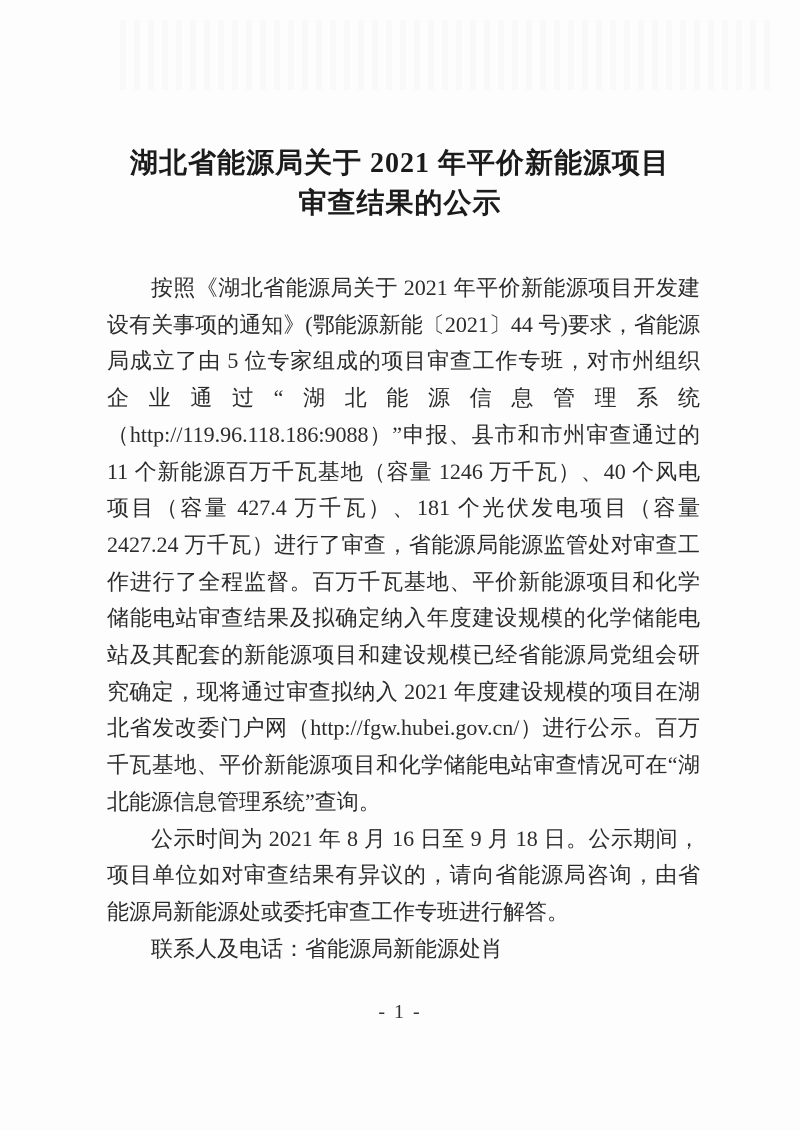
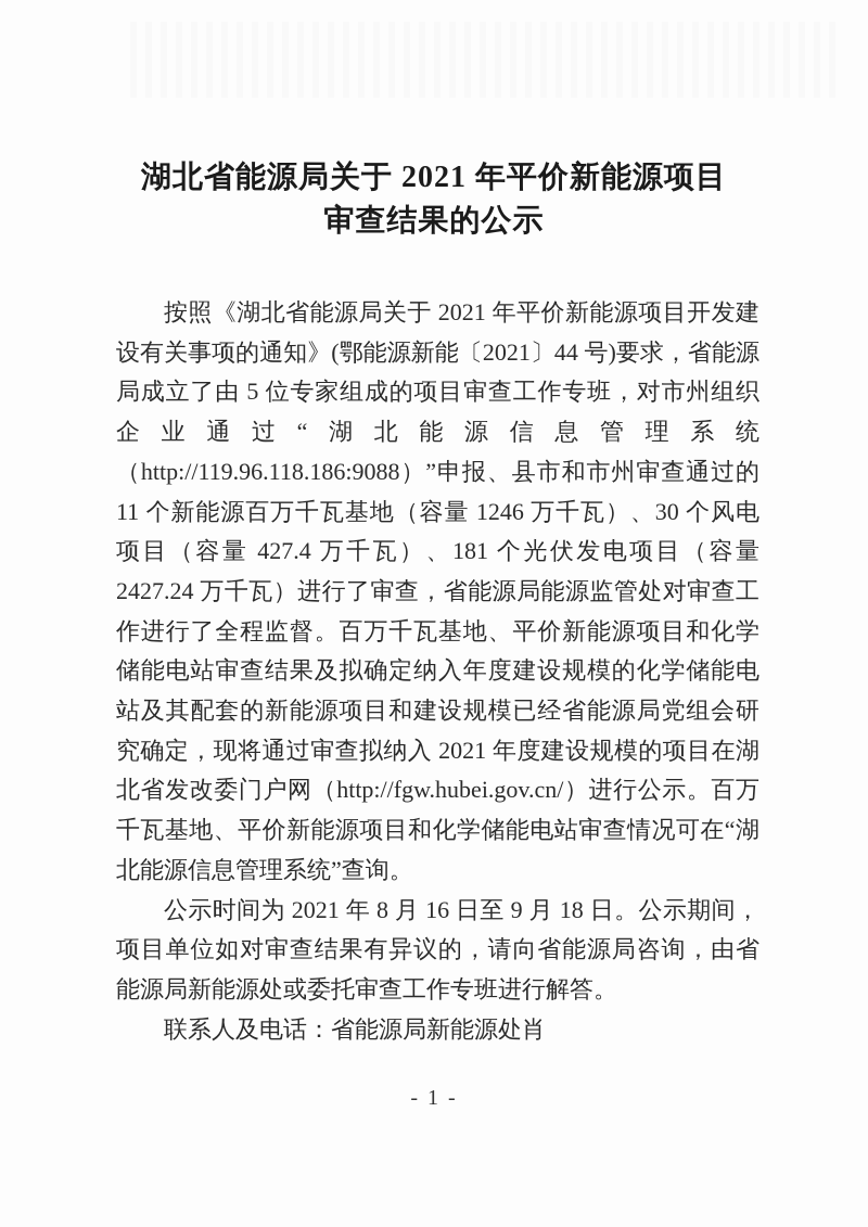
  湖北省能源局关于 2021 年平价新能源项目
  审查结果的公示
- 按照《湖北省能源局关于 2021 年平价新能源项目开发建设有关事项的通知》(鄂能源新能〔2021〕44 号)要求，省能源局成立了由 5 位专家组成的项目审查工作专班，对市州组织企业通过“湖北能源信息管理系统（http://119.96.118.186:9088）”申报、县市和市州审查通过的 11 个新能源百万千瓦基地（容量 1246 万千瓦）、40 个风电项目（容量 427.4 万千瓦）、181 个光伏发电项目（容量 2427.24 万千瓦）进行了审查，省能源局能源监管处对审查工作进行了全程监督。百万千瓦基地、平价新能源项目和化学储能电站审查结果及拟确定纳入年度建设规模的化学储能电站及其配套的新能源项目和建设规模已经省能源局党组会研究确定，现将通过审查拟纳入 2021 年度建设规模的项目在湖北省发改委门户网（http://fgw.hubei.gov.cn/）进行公示。百万千瓦基地、平价新能源项目和化学储能电站审查情况可在“湖北能源信息管理系统”查询。
+ 按照《湖北省能源局关于 2021 年平价新能源项目开发建设有关事项的通知》(鄂能源新能〔2021〕44 号)要求，省能源局成立了由 5 位专家组成的项目审查工作专班，对市州组织企业通过“湖北能源信息管理系统（http://119.96.118.186:9088）”申报、县市和市州审查通过的 11 个新能源百万千瓦基地（容量 1246 万千瓦）、30 个风电项目（容量 427.4 万千瓦）、181 个光伏发电项目（容量 2427.24 万千瓦）进行了审查，省能源局能源监管处对审查工作进行了全程监督。百万千瓦基地、平价新能源项目和化学储能电站审查结果及拟确定纳入年度建设规模的化学储能电站及其配套的新能源项目和建设规模已经省能源局党组会研究确定，现将通过审查拟纳入 2021 年度建设规模的项目在湖北省发改委门户网（http://fgw.hubei.gov.cn/）进行公示。百万千瓦基地、平价新能源项目和化学储能电站审查情况可在“湖北能源信息管理系统”查询。
  公示时间为 2021 年 8 月 16 日至 9 月 18 日。公示期间，项目单位如对审查结果有异议的，请向省能源局咨询，由省能源局新能源处或委托审查工作专班进行解答。
  联系人及电话：省能源局新能源处肖
  - 1 -
